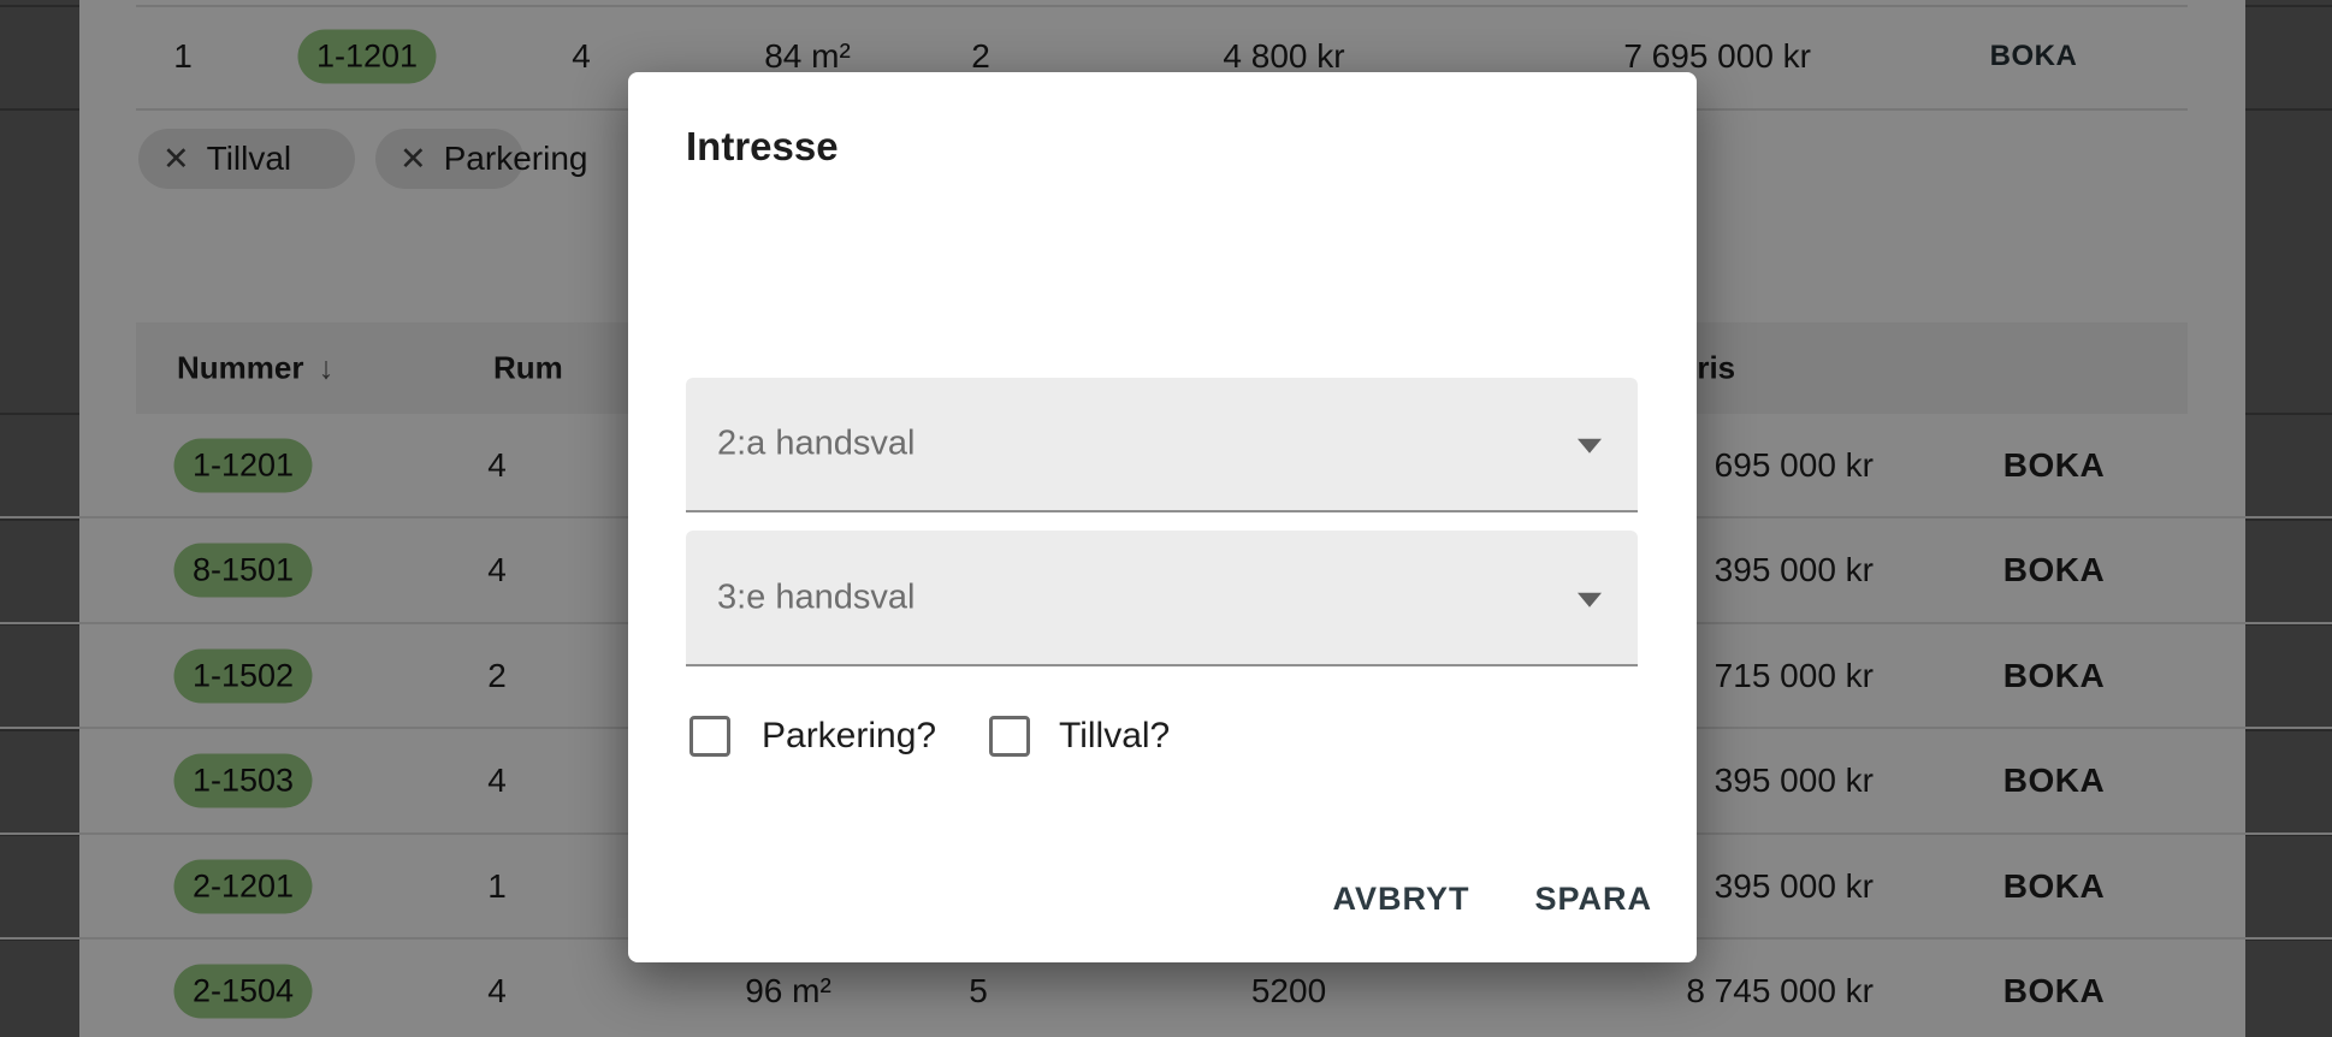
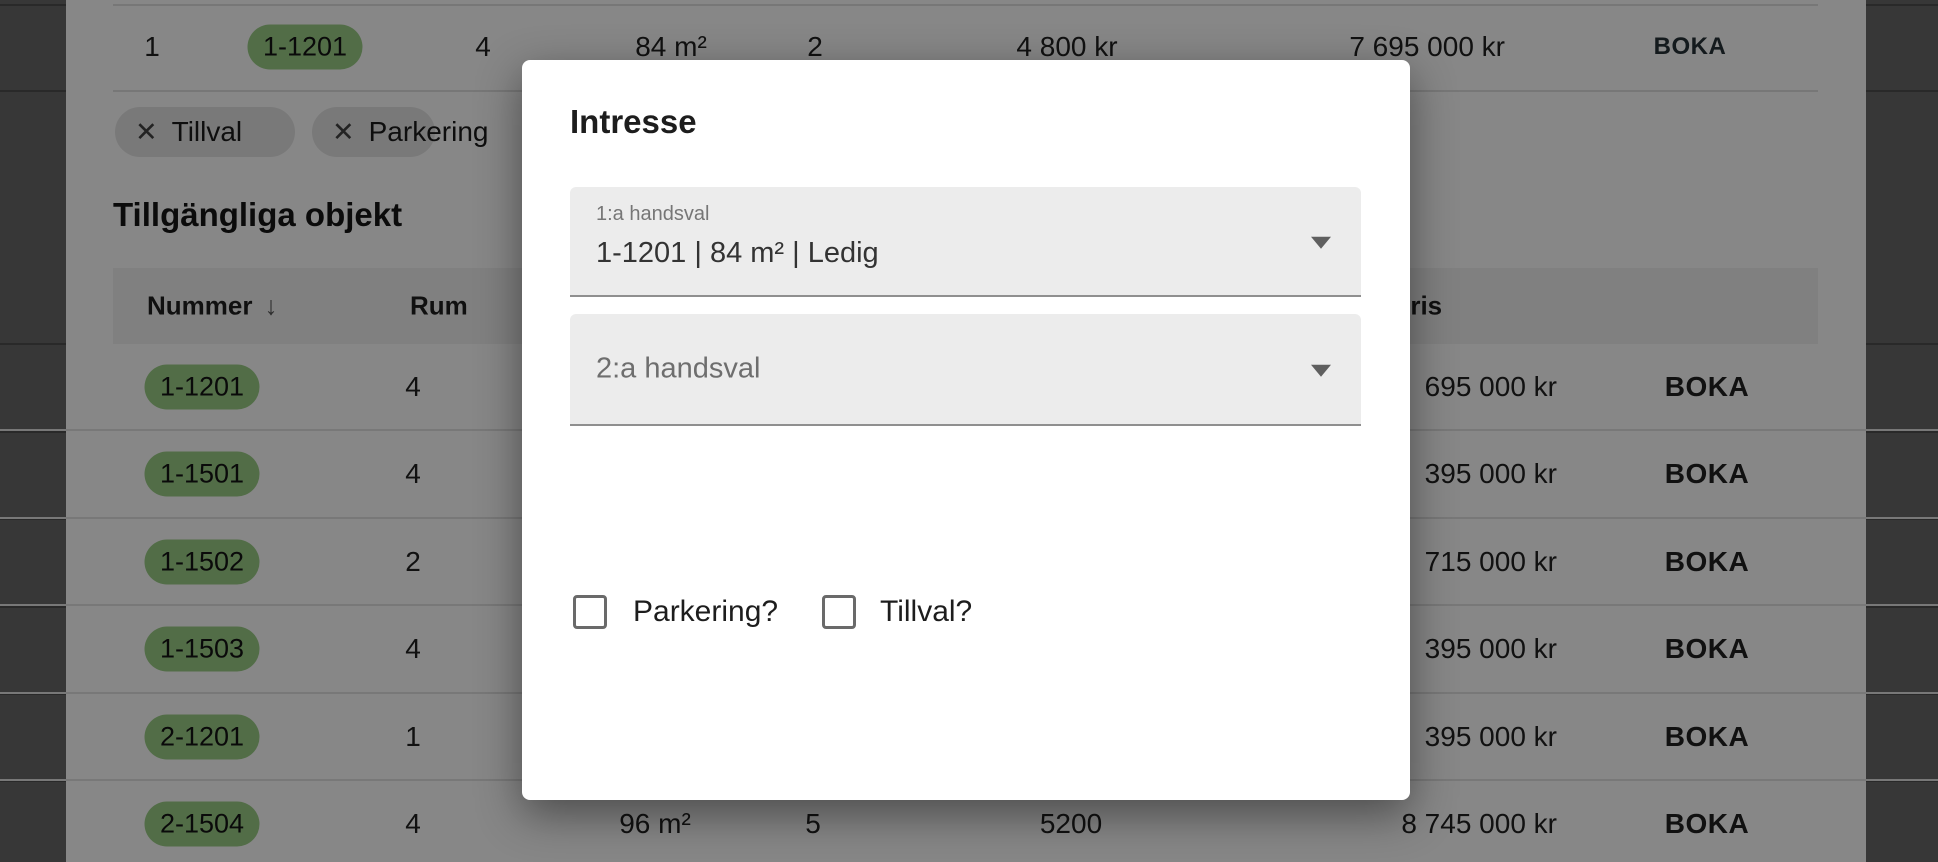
  1
  1-1201
  4
  84 m²
  2
  4 800 kr
  7 695 000 kr
  BOKA
  ✕
  Tillval
  ✕
  Parkering
+ Tillgängliga objekt
  Nummer ↓
  Rum
  ris
  1-1201
  4
  695 000 kr
  BOKA
- 8-1501
+ 1-1501
  4
  395 000 kr
  BOKA
  1-1502
  2
  715 000 kr
  BOKA
  1-1503
  4
  395 000 kr
  BOKA
  2-1201
  1
  395 000 kr
  BOKA
  2-1504
  4
  96 m²
  5
  5200
  8 745 000 kr
  BOKA
  Intresse
+ 1:a handsval
+ 1-1201 | 84 m² | Ledig
  2:a handsval
- 3:e handsval
  Parkering?
  Tillval?
- AVBRYT
- SPARA
